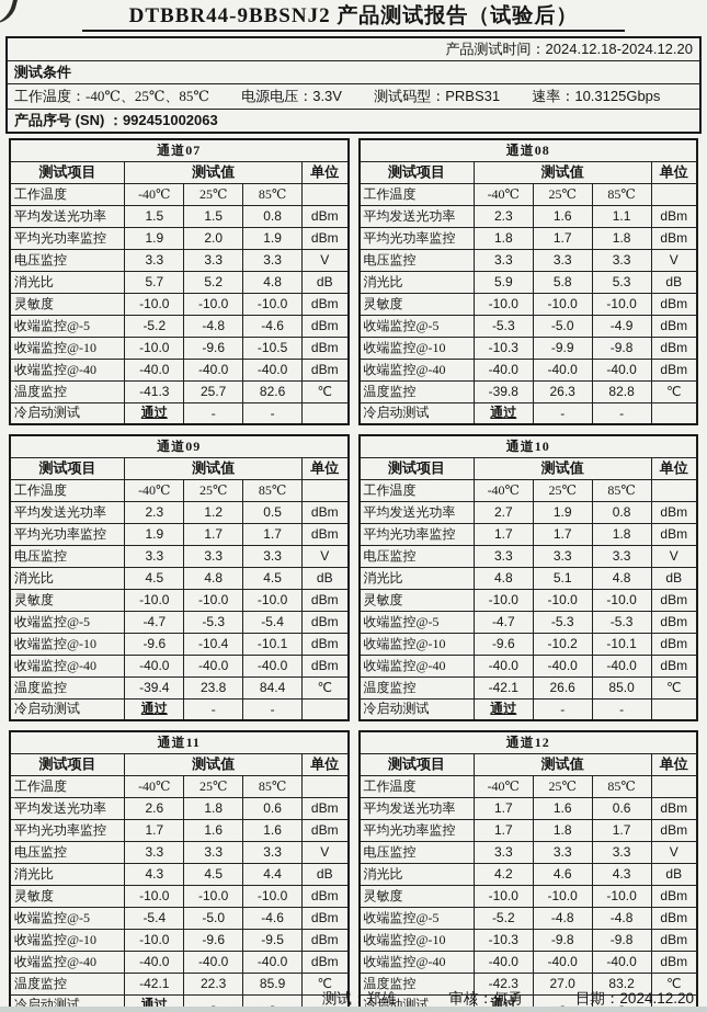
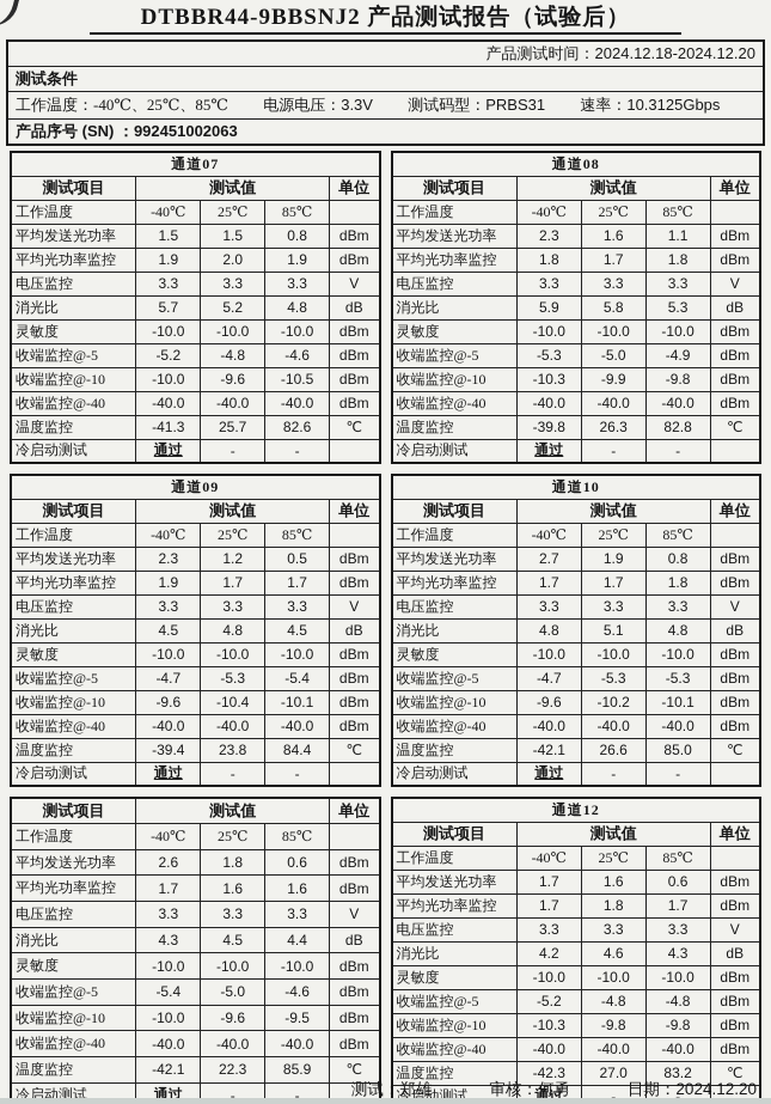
  DTBBR44-9BBSNJ2 产品测试报告（试验后）
  产品测试时间：2024.12.18-2024.12.20
  测试条件
  工作温度：-40℃、25℃、85℃ 电源电压：3.3V 测试码型：PRBS31 速率：10.3125Gbps
  产品序号 (SN) ：992451002063
  通道07
  测试项目	测试值	单位
  工作温度	-40℃	25℃	85℃
  平均发送光功率	1.5	1.5	0.8	dBm
  平均光功率监控	1.9	2.0	1.9	dBm
  电压监控	3.3	3.3	3.3	V
  消光比	5.7	5.2	4.8	dB
  灵敏度	-10.0	-10.0	-10.0	dBm
  收端监控@-5	-5.2	-4.8	-4.6	dBm
  收端监控@-10	-10.0	-9.6	-10.5	dBm
  收端监控@-40	-40.0	-40.0	-40.0	dBm
  温度监控	-41.3	25.7	82.6	℃
  冷启动测试	通过	-	-
  通道08
  测试项目	测试值	单位
  工作温度	-40℃	25℃	85℃
  平均发送光功率	2.3	1.6	1.1	dBm
  平均光功率监控	1.8	1.7	1.8	dBm
  电压监控	3.3	3.3	3.3	V
  消光比	5.9	5.8	5.3	dB
  灵敏度	-10.0	-10.0	-10.0	dBm
  收端监控@-5	-5.3	-5.0	-4.9	dBm
  收端监控@-10	-10.3	-9.9	-9.8	dBm
  收端监控@-40	-40.0	-40.0	-40.0	dBm
  温度监控	-39.8	26.3	82.8	℃
  冷启动测试	通过	-	-
  通道09
  测试项目	测试值	单位
  工作温度	-40℃	25℃	85℃
  平均发送光功率	2.3	1.2	0.5	dBm
  平均光功率监控	1.9	1.7	1.7	dBm
  电压监控	3.3	3.3	3.3	V
  消光比	4.5	4.8	4.5	dB
  灵敏度	-10.0	-10.0	-10.0	dBm
  收端监控@-5	-4.7	-5.3	-5.4	dBm
  收端监控@-10	-9.6	-10.4	-10.1	dBm
  收端监控@-40	-40.0	-40.0	-40.0	dBm
  温度监控	-39.4	23.8	84.4	℃
  冷启动测试	通过	-	-
  通道10
  测试项目	测试值	单位
  工作温度	-40℃	25℃	85℃
  平均发送光功率	2.7	1.9	0.8	dBm
  平均光功率监控	1.7	1.7	1.8	dBm
  电压监控	3.3	3.3	3.3	V
  消光比	4.8	5.1	4.8	dB
  灵敏度	-10.0	-10.0	-10.0	dBm
  收端监控@-5	-4.7	-5.3	-5.3	dBm
  收端监控@-10	-9.6	-10.2	-10.1	dBm
  收端监控@-40	-40.0	-40.0	-40.0	dBm
  温度监控	-42.1	26.6	85.0	℃
  冷启动测试	通过	-	-
- 通道11
  测试项目	测试值	单位
  工作温度	-40℃	25℃	85℃
  平均发送光功率	2.6	1.8	0.6	dBm
  平均光功率监控	1.7	1.6	1.6	dBm
  电压监控	3.3	3.3	3.3	V
  消光比	4.3	4.5	4.4	dB
  灵敏度	-10.0	-10.0	-10.0	dBm
  收端监控@-5	-5.4	-5.0	-4.6	dBm
  收端监控@-10	-10.0	-9.6	-9.5	dBm
  收端监控@-40	-40.0	-40.0	-40.0	dBm
  温度监控	-42.1	22.3	85.9	℃
  冷启动测试	通过	-	-
  通道12
  测试项目	测试值	单位
  工作温度	-40℃	25℃	85℃
  平均发送光功率	1.7	1.6	0.6	dBm
  平均光功率监控	1.7	1.8	1.7	dBm
  电压监控	3.3	3.3	3.3	V
  消光比	4.2	4.6	4.3	dB
  灵敏度	-10.0	-10.0	-10.0	dBm
  收端监控@-5	-5.2	-4.8	-4.8	dBm
  收端监控@-10	-10.3	-9.8	-9.8	dBm
  收端监控@-40	-40.0	-40.0	-40.0	dBm
  温度监控	-42.3	27.0	83.2	℃
  冷启动测试	通过	-	-
  测试：郑雄
  审核：何勇
  日期：2024.12.20
